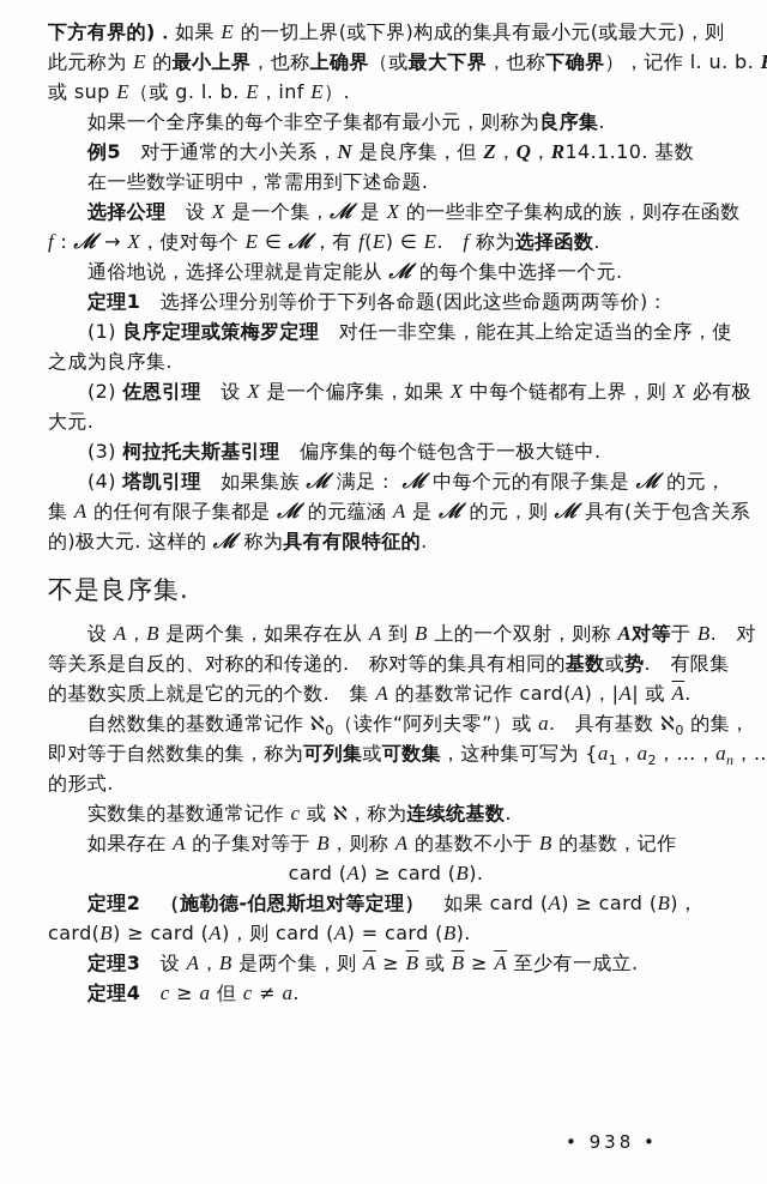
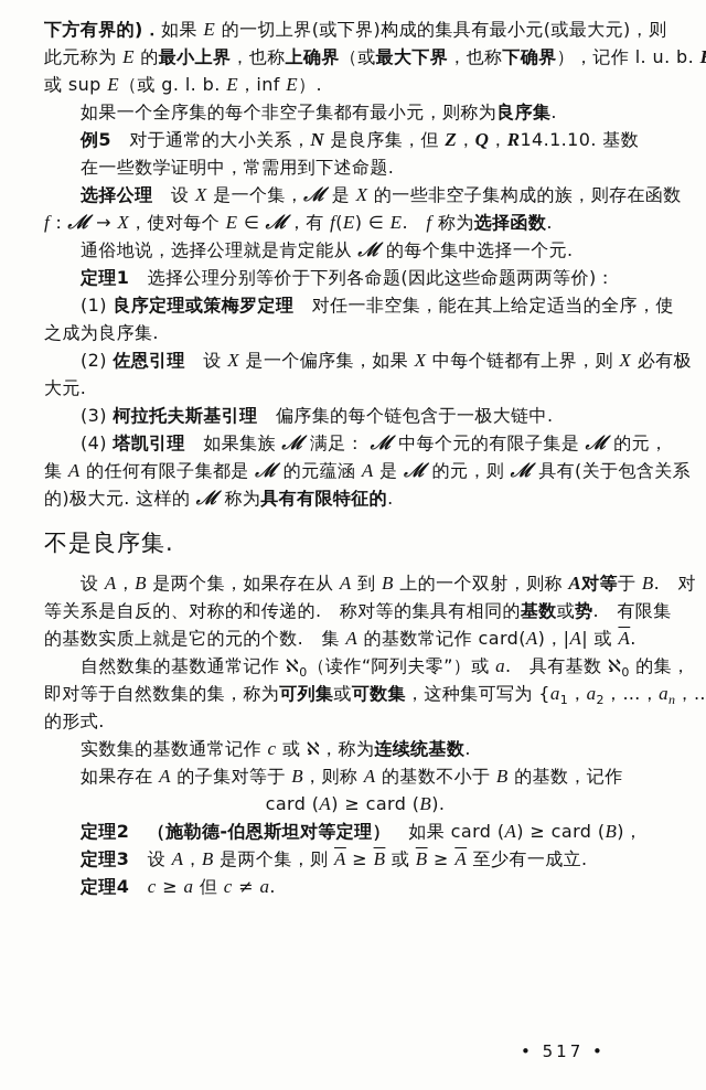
  下方有界的)．如果 E 的一切上界(或下界)构成的集具有最小元(或最大元)，则
  此元称为 E 的最小上界，也称上确界（或最大下界，也称下确界），记作 l. u. b.
  或 sup E（或 g. l. b. E，inf E）.
  如果一个全序集的每个非空子集都有最小元，则称为良序集.
  例5 对于通常的大小关系，N 是良序集，但 Z，Q，R14.1.10. 基数
  在一些数学证明中，常需用到下述命题.
  选择公理 设 X 是一个集，ℳ 是 X 的一些非空子集构成的族，则存在函数
  f：ℳ → X，使对每个 E ∈ ℳ，有 f(E) ∈ E. f 称为选择函数.
  通俗地说，选择公理就是肯定能从 ℳ 的每个集中选择一个元.
  定理1 选择公理分别等价于下列各命题(因此这些命题两两等价)：
  (1) 良序定理或策梅罗定理 对任一非空集，能在其上给定适当的全序，使
  之成为良序集.
  (2) 佐恩引理 设 X 是一个偏序集，如果 X 中每个链都有上界，则 X 必有极
  大元.
  (3) 柯拉托夫斯基引理 偏序集的每个链包含于一极大链中.
  (4) 塔凯引理 如果集族 ℳ 满足： ℳ 中每个元的有限子集是 ℳ 的元，
  集 A 的任何有限子集都是 ℳ 的元蕴涵 A 是 ℳ 的元，则 ℳ 具有(关于包含关系
  的)极大元. 这样的 ℳ 称为具有有限特征的.
  不是良序集.
  设 A，B 是两个集，如果存在从 A 到 B 上的一个双射，则称 A对等于 B. 对
  等关系是自反的、对称的和传递的. 称对等的集具有相同的基数或势. 有限集
  的基数实质上就是它的元的个数. 集 A 的基数常记作 card(A)，|A| 或 A.
  自然数集的基数通常记作 ℵ0（读作“阿列夫零”）或 a. 具有基数 ℵ0 的集，
  即对等于自然数集的集，称为可列集或可数集，这种集可写为 {a1，a2，…，an，…
  的形式.
  实数集的基数通常记作 c 或 ℵ，称为连续统基数.
  如果存在 A 的子集对等于 B，则称 A 的基数不小于 B 的基数，记作
  card (A) ≥ card (B).
  定理2 （施勒德-伯恩斯坦对等定理） 如果 card (A) ≥ card (B)，
- card(B) ≥ card (A)，则 card (A) = card (B).
  定理3 设 A，B 是两个集，则 A ≥ B 或 B ≥ A 至少有一成立.
  定理4 c ≥ a 但 c ≠ a.
- • 938 •
+ • 517 •
